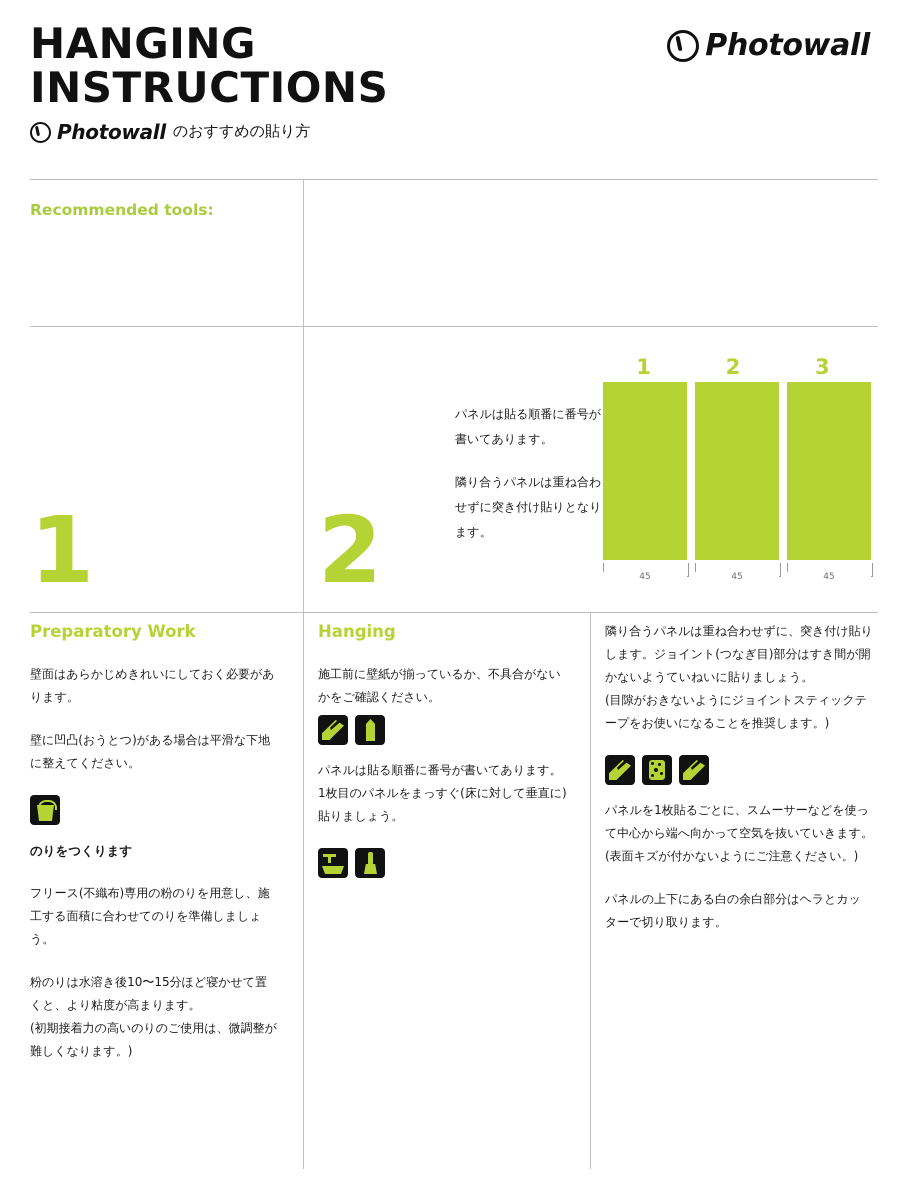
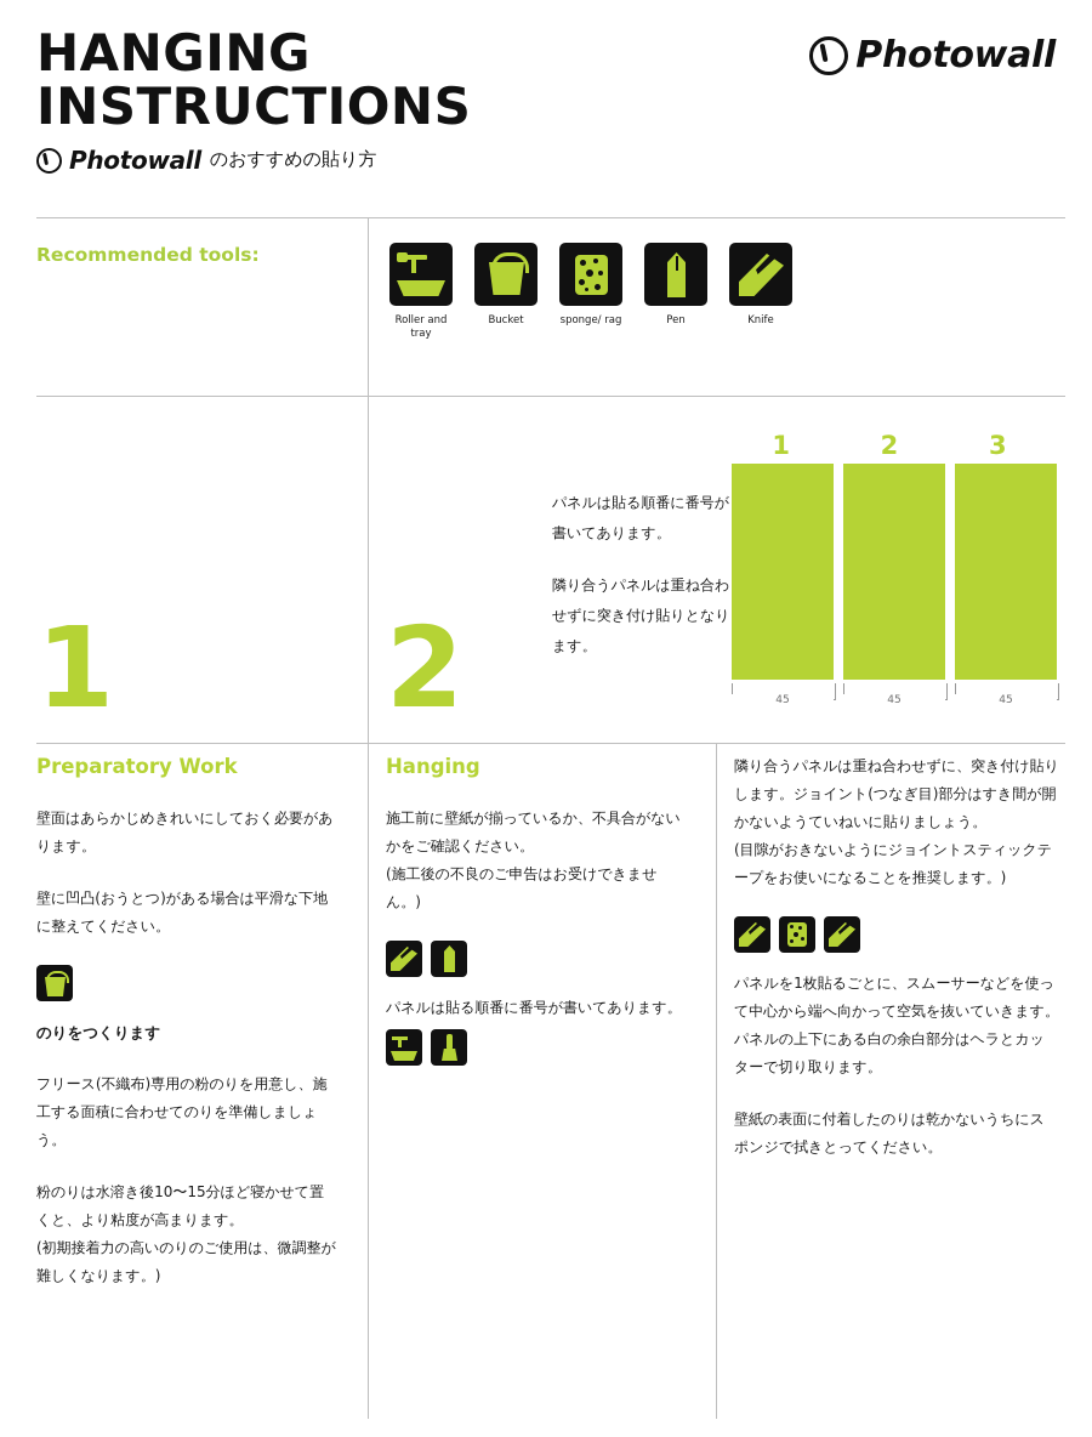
  HANGING
  INSTRUCTIONS
  Photowall
  のおすすめの貼り方
  Photowall
  Recommended tools:
+ Roller and tray
+ Bucket
+ sponge/ rag
+ Pen
+ Knife
  1
  2
  パネルは貼る順番に番号が書いてあります。
  隣り合うパネルは重ね合わせずに突き付け貼りとなります。
  1
  2
  3
  45
  45
  45
  Preparatory Work
  壁面はあらかじめきれいにしておく必要があります。
  壁に凹凸(おうとつ)がある場合は平滑な下地に整えてください。
  のりをつくります
  フリース(不織布)専用の粉のりを用意し、施工する面積に合わせてのりを準備しましょう。
  粉のりは水溶き後10〜15分ほど寝かせて置くと、より粘度が高まります。
  (初期接着力の高いのりのご使用は、微調整が難しくなります。)
  Hanging
  施工前に壁紙が揃っているか、不具合がないかをご確認ください。
+ (施工後の不良のご申告はお受けできません。)
  パネルは貼る順番に番号が書いてあります。
- 1枚目のパネルをまっすぐ(床に対して垂直に)貼りましょう。
  隣り合うパネルは重ね合わせずに、突き付け貼りします。ジョイント(つなぎ目)部分はすき間が開かないようていねいに貼りましょう。
  (目隙がおきないようにジョイントスティックテープをお使いになることを推奨します。)
  パネルを1枚貼るごとに、スムーサーなどを使って中心から端へ向かって空気を抜いていきます。
- (表面キズが付かないようにご注意ください。)
  パネルの上下にある白の余白部分はヘラとカッターで切り取ります。
+ 壁紙の表面に付着したのりは乾かないうちにスポンジで拭きとってください。
